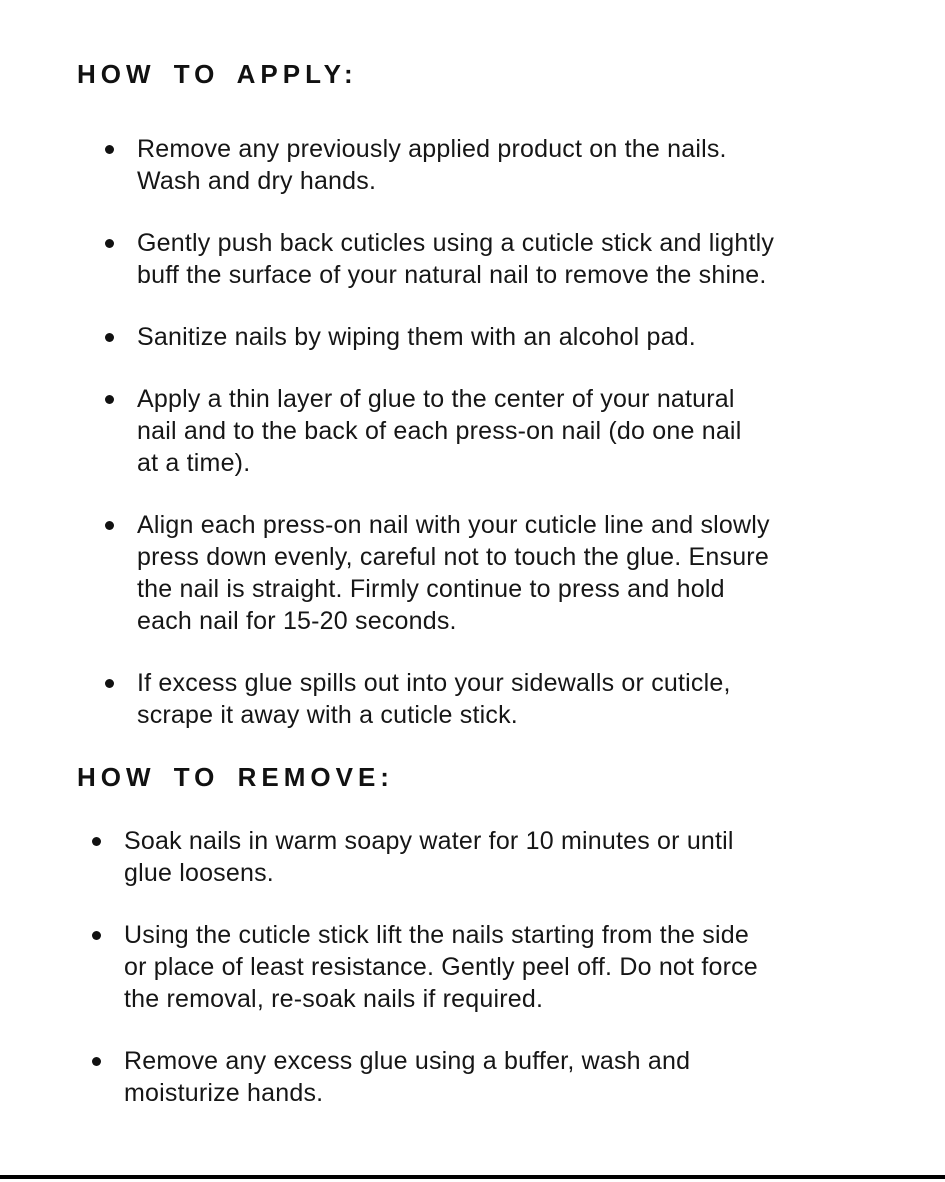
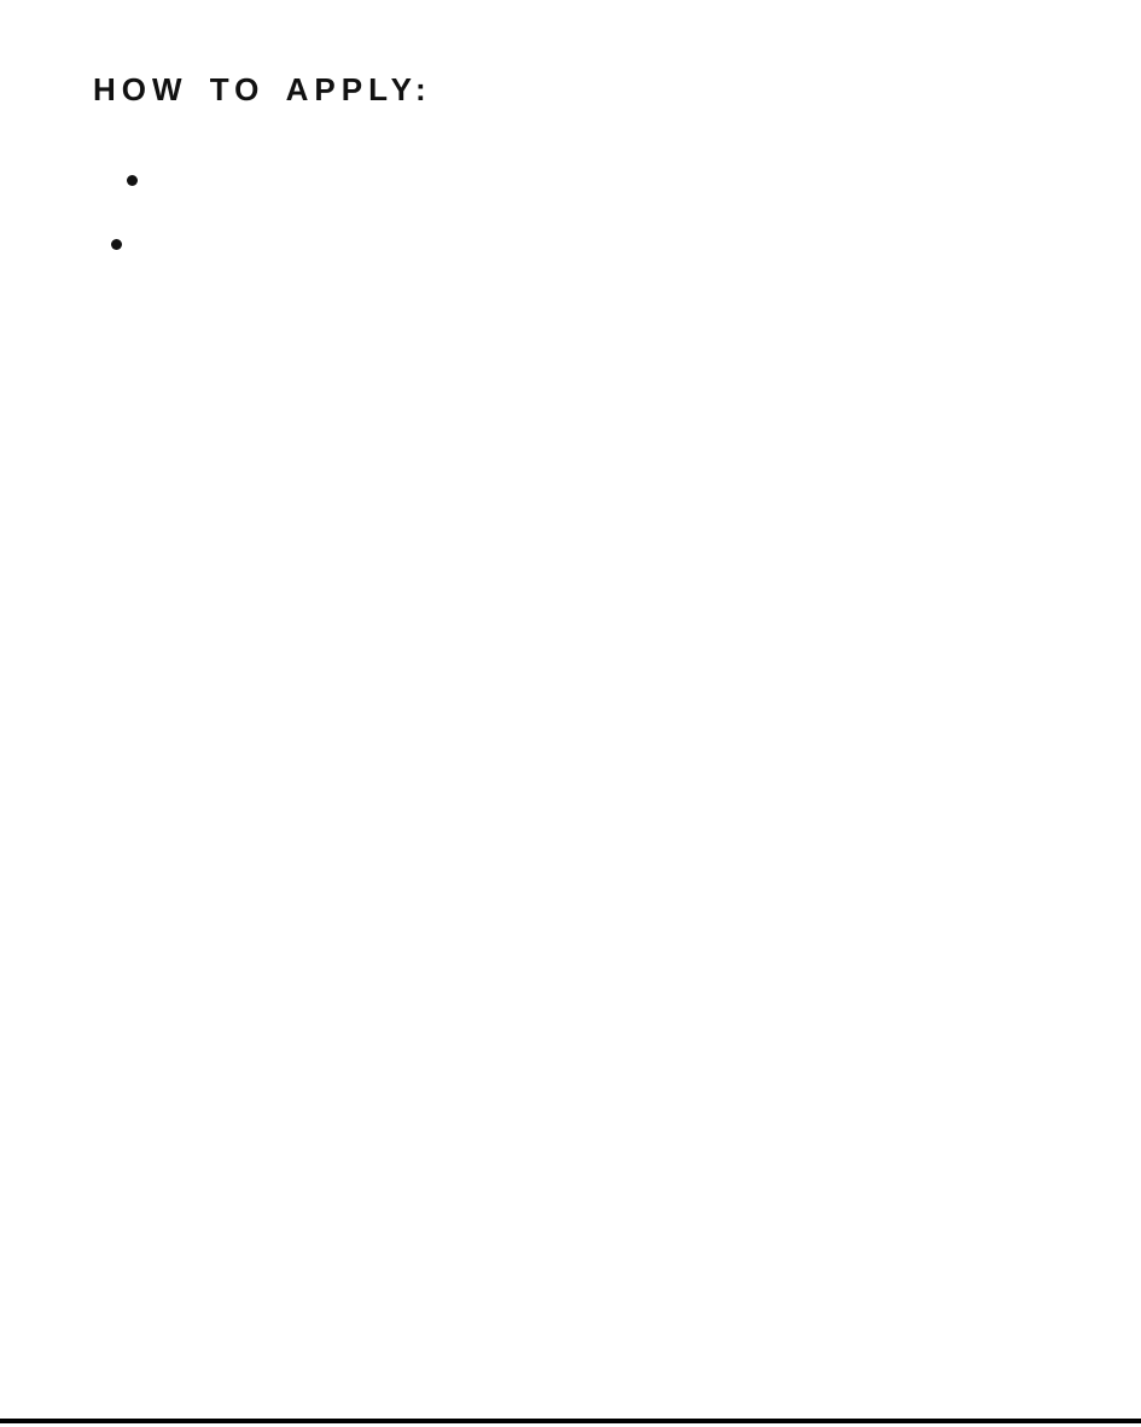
  HOW TO APPLY:
- Remove any previously applied product on the nails.
- Wash and dry hands.
- Gently push back cuticles using a cuticle stick and lightly
- buff the surface of your natural nail to remove the shine.
- Sanitize nails by wiping them with an alcohol pad.
- Apply a thin layer of glue to the center of your natural
- nail and to the back of each press-on nail (do one nail
- at a time).
- Align each press-on nail with your cuticle line and slowly
- press down evenly, careful not to touch the glue. Ensure
- the nail is straight. Firmly continue to press and hold
- each nail for 15-20 seconds.
- If excess glue spills out into your sidewalls or cuticle,
- scrape it away with a cuticle stick.
- HOW TO REMOVE:
- Soak nails in warm soapy water for 10 minutes or until
- glue loosens.
- Using the cuticle stick lift the nails starting from the side
- or place of least resistance. Gently peel off. Do not force
- the removal, re-soak nails if required.
- Remove any excess glue using a buffer, wash and
- moisturize hands.
